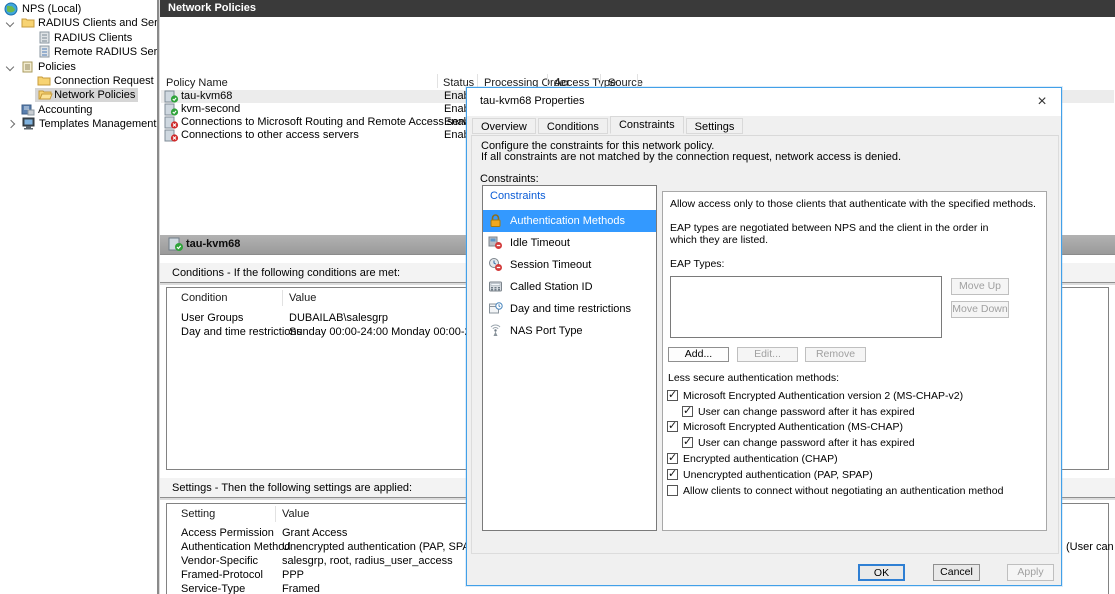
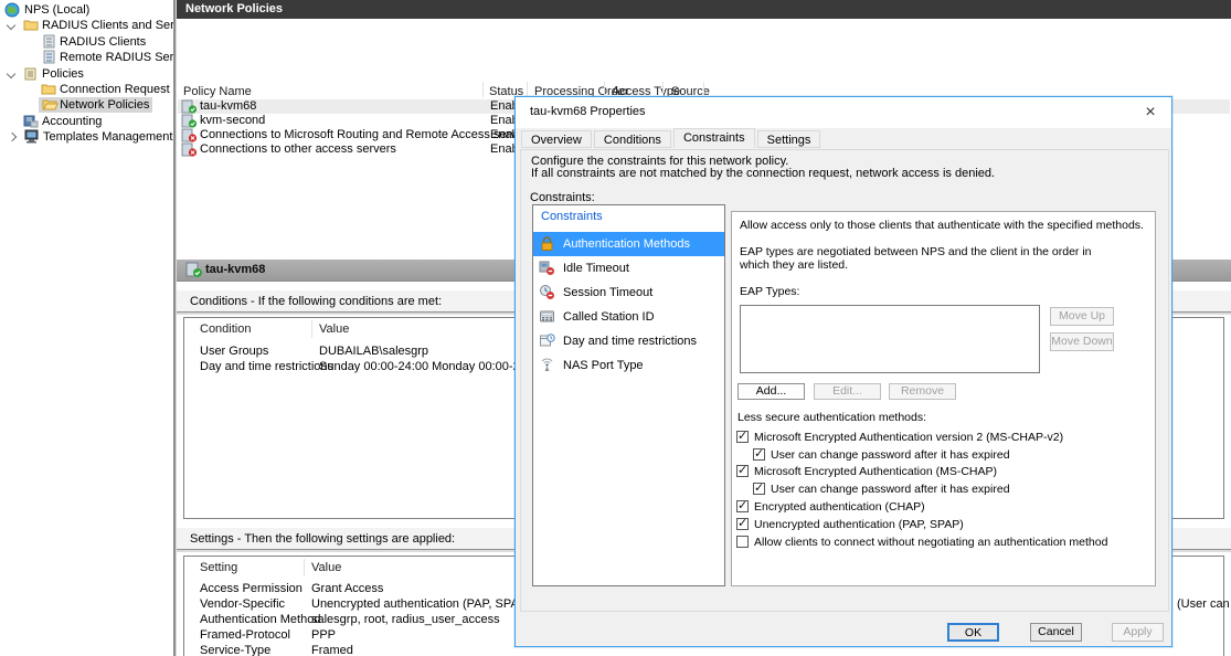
  NPS (Local)
  RADIUS Clients and Ser
  RADIUS Clients
  Remote RADIUS Ser
  Policies
  Connection Request
  Network Policies
  Accounting
  Templates Management
  Network Policies
  Policy Name
  Status
  Processing Order
  Access Type
  Source
  tau-kvm68
  kvm-second
  Connections to Microsoft Routing and Remote Access serv
  Connections to other access servers
  tau-kvm68
  Conditions - If the following conditions are met:
  Condition
  Value
  User Groups
  DUBAILAB\salesgrp
  Day and time restrictions
  Sunday 00:00-24:00 Monday 00:00-
  Settings - Then the following settings are applied:
  Setting
  Value
  Access Permission
  Grant Access
- Authentication Method
+ Vendor-Specific
  Unencrypted authentication (PAP, SP
- Vendor-Specific
+ Authentication Method
  salesgrp, root, radius_user_access
  Framed-Protocol
  PPP
  Service-Type
  Framed
  (User can
  tau-kvm68 Properties
  ×
  Overview Conditions Constraints Settings
  Configure the constraints for this network policy.
  If all constraints are not matched by the connection request, network access is denied.
  Constraints:
  Constraints
  Authentication Methods
  Idle Timeout
  Session Timeout
  Called Station ID
  Day and time restrictions
  NAS Port Type
  Allow access only to those clients that authenticate with the specified methods.
  EAP types are negotiated between NPS and the client in the order in which they are listed.
  EAP Types:
  Move Up
  Move Down
  Add...
  Edit...
  Remove
  Less secure authentication methods:
  Microsoft Encrypted Authentication version 2 (MS-CHAP-v2)
  User can change password after it has expired
  Microsoft Encrypted Authentication (MS-CHAP)
  User can change password after it has expired
  Encrypted authentication (CHAP)
  Unencrypted authentication (PAP, SPAP)
  Allow clients to connect without negotiating an authentication method
  OK
  Cancel
  Apply
